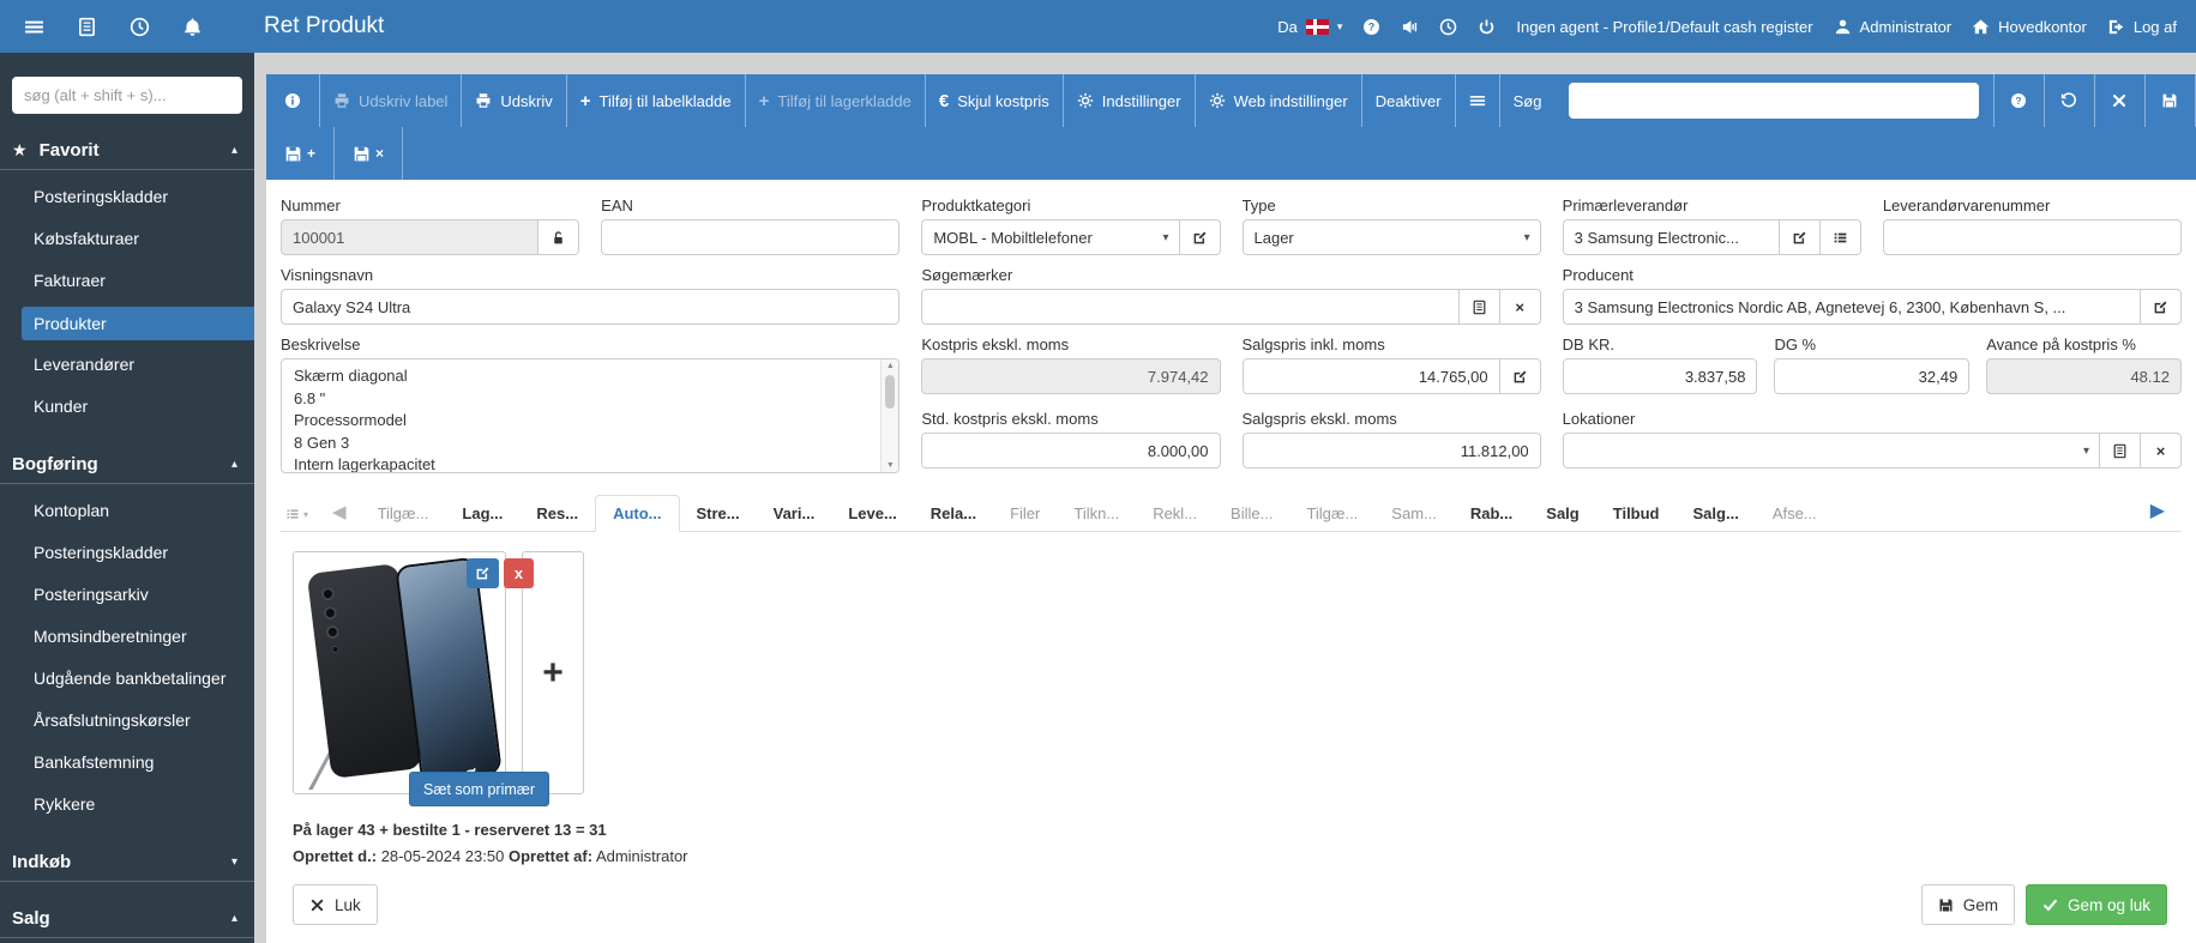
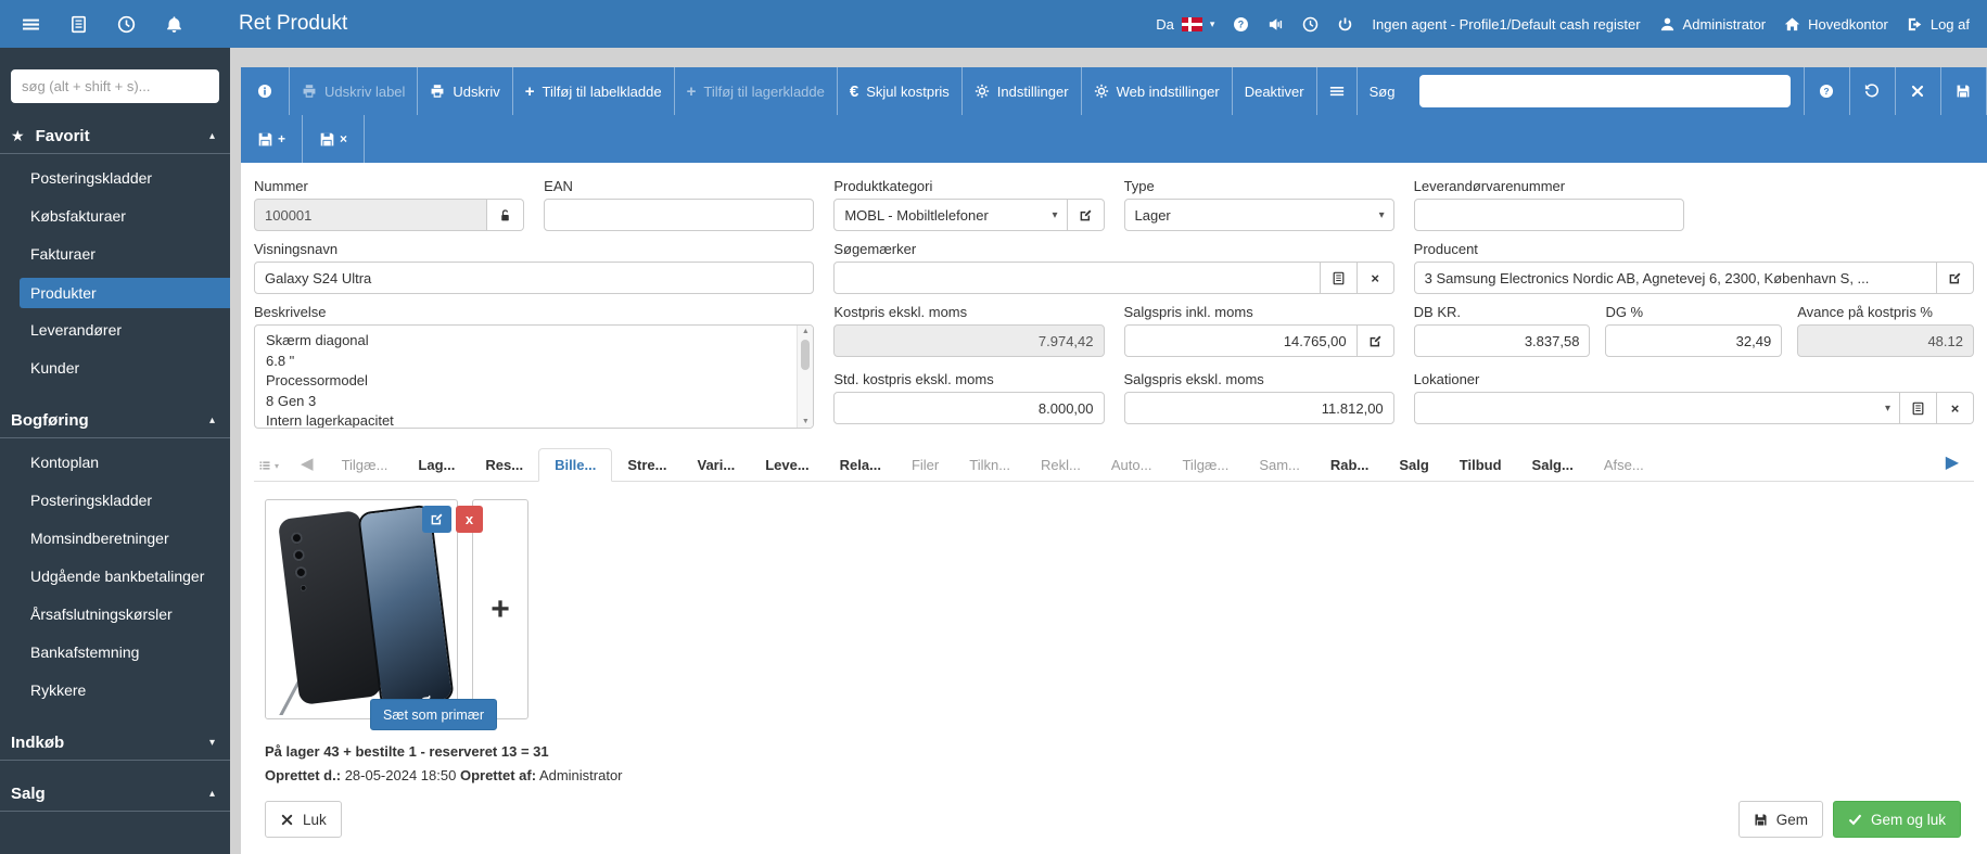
  Ret Produkt
  Da
  ▾
  ?
  Ingen agent - Profile1/Default cash register
  Administrator
  Hovedkontor
  Log af
  søg (alt + shift + s)...
  ★
  Favorit
  ▴
  Posteringskladder
  Købsfakturaer
  Fakturaer
  Produkter
  Leverandører
  Kunder
  Bogføring
  ▴
  Kontoplan
  Posteringskladder
- Posteringsarkiv
  Momsindberetninger
  Udgående bankbetalinger
  Årsafslutningskørsler
  Bankafstemning
  Rykkere
  Indkøb
  ▾
  Salg
  ▴
  Udskriv label
  Udskriv
  +
  Tilføj til labelkladde
  +
  Tilføj til lagerkladde
  €
  Skjul kostpris
  Indstillinger
  Web indstillinger
  Deaktiver
  Søg
  ?
  +
  ×
  Nummer
  100001
  EAN
  Produktkategori
  MOBL - Mobiltlelefoner
  ▾
  Type
  Lager
  ▾
- Primærleverandør
- 3 Samsung Electronic...
  Leverandørvarenummer
  Visningsnavn
  Galaxy S24 Ultra
  Søgemærker
  ×
  Producent
  3 Samsung Electronics Nordic AB, Agnetevej 6, 2300, København S, ...
  Beskrivelse
  Skærm diagonal
  6.8 "
  Processormodel
  8 Gen 3
  Intern lagerkapacitet
  Kostpris ekskl. moms
  7.974,42
  Salgspris inkl. moms
  14.765,00
  DB KR.
  3.837,58
  DG %
  32,49
  Avance på kostpris %
  48.12
  Std. kostpris ekskl. moms
  8.000,00
  Salgspris ekskl. moms
  11.812,00
  Lokationer
  ▾
  ×
  ▾
  ◀
  Tilgæ...
  Lag...
  Res...
- Auto...
+ Bille...
  Stre...
  Vari...
  Leve...
  Rela...
  Filer
  Tilkn...
  Rekl...
- Bille...
+ Auto...
  Tilgæ...
  Sam...
  Rab...
  Salg
  Tilbud
  Salg...
  Afse...
  ▶
  x
  Sæt som primær
  +
  På lager 43 + bestilte 1 - reserveret 13 = 31
- Oprettet d.: 28-05-2024 23:50 Oprettet af: Administrator
+ Oprettet d.: 28-05-2024 18:50 Oprettet af: Administrator
  Luk
  Gem
  Gem og luk
